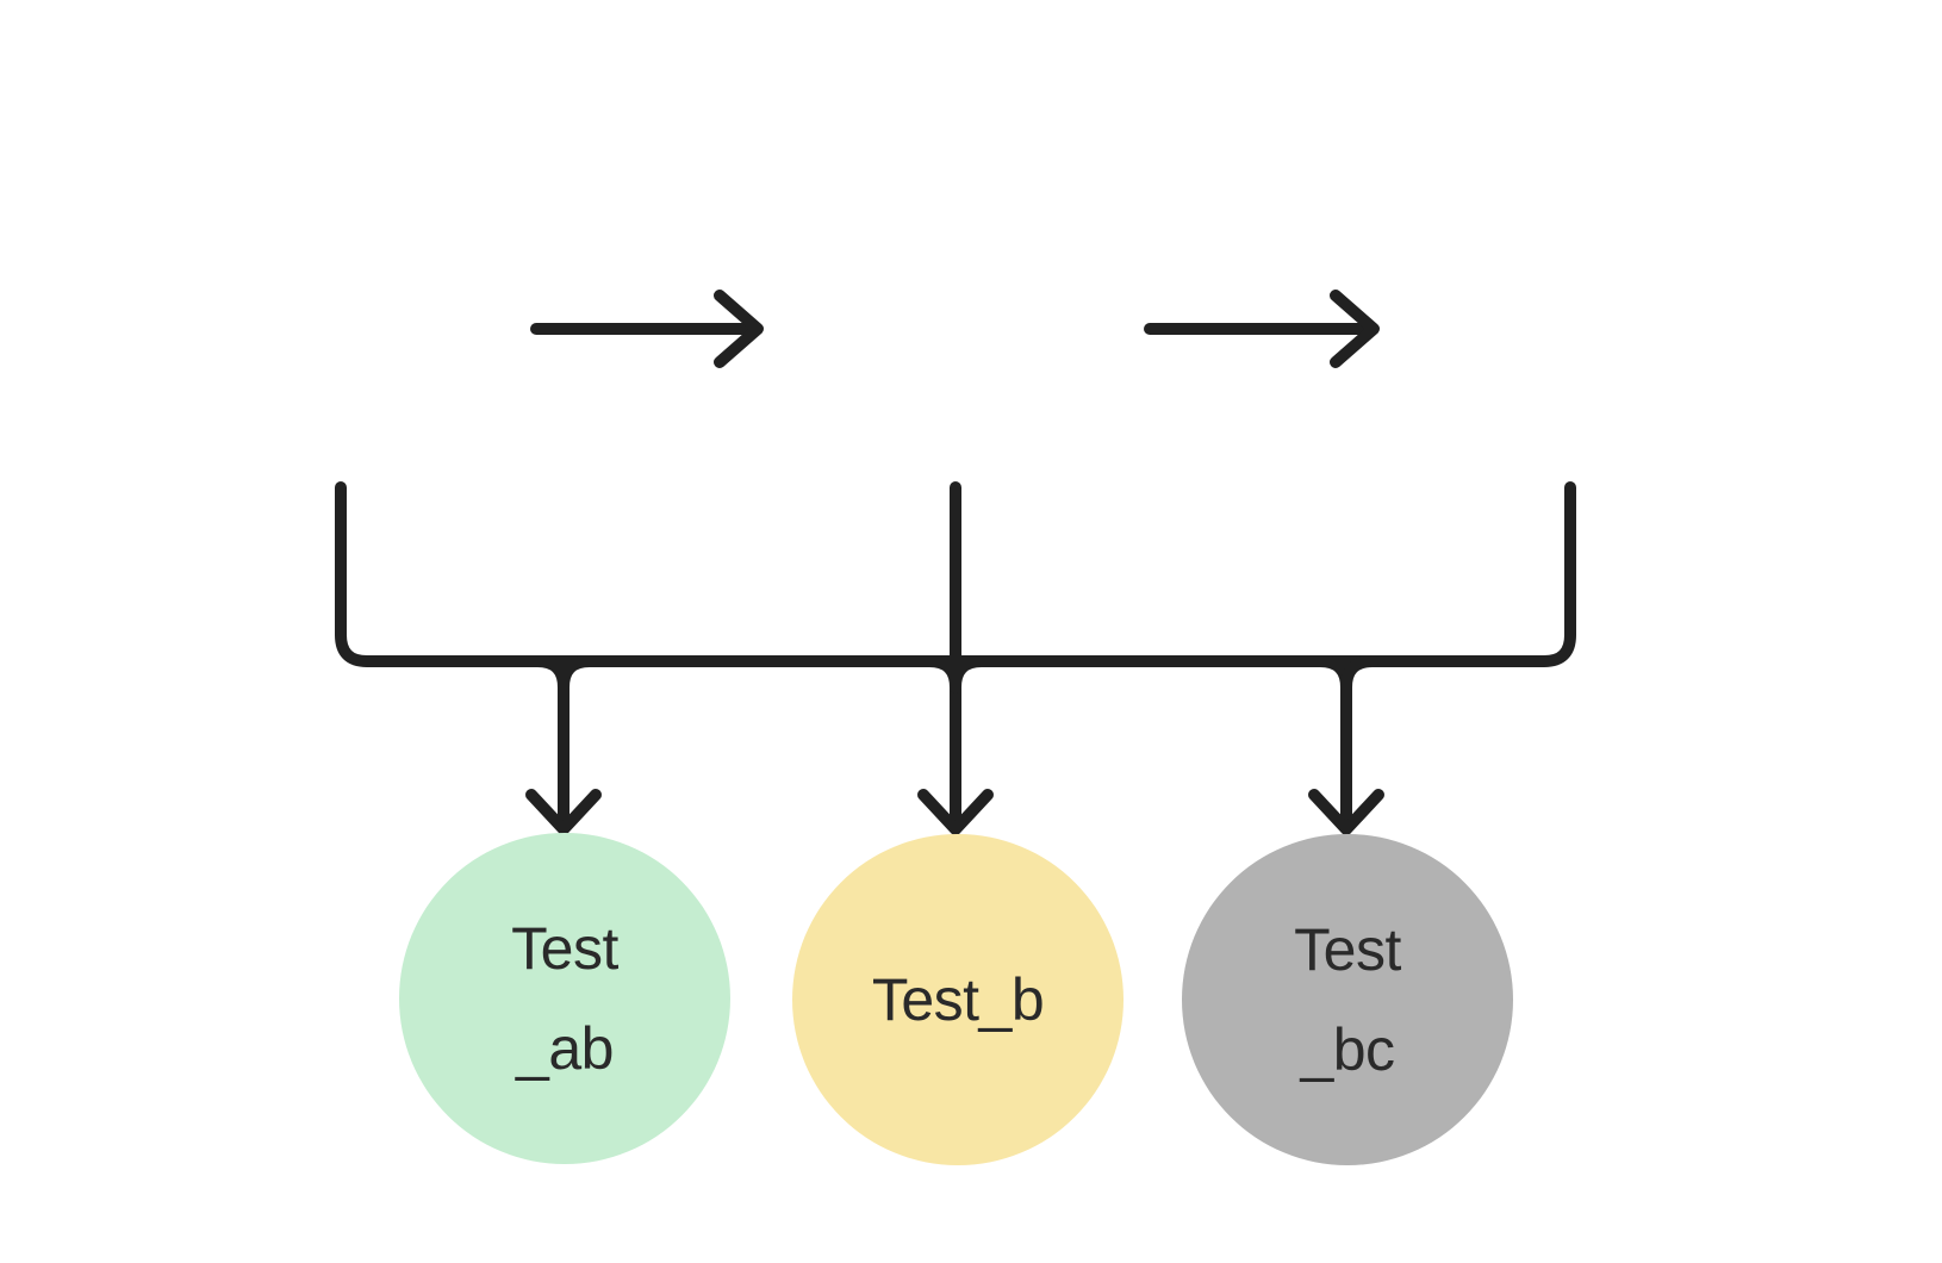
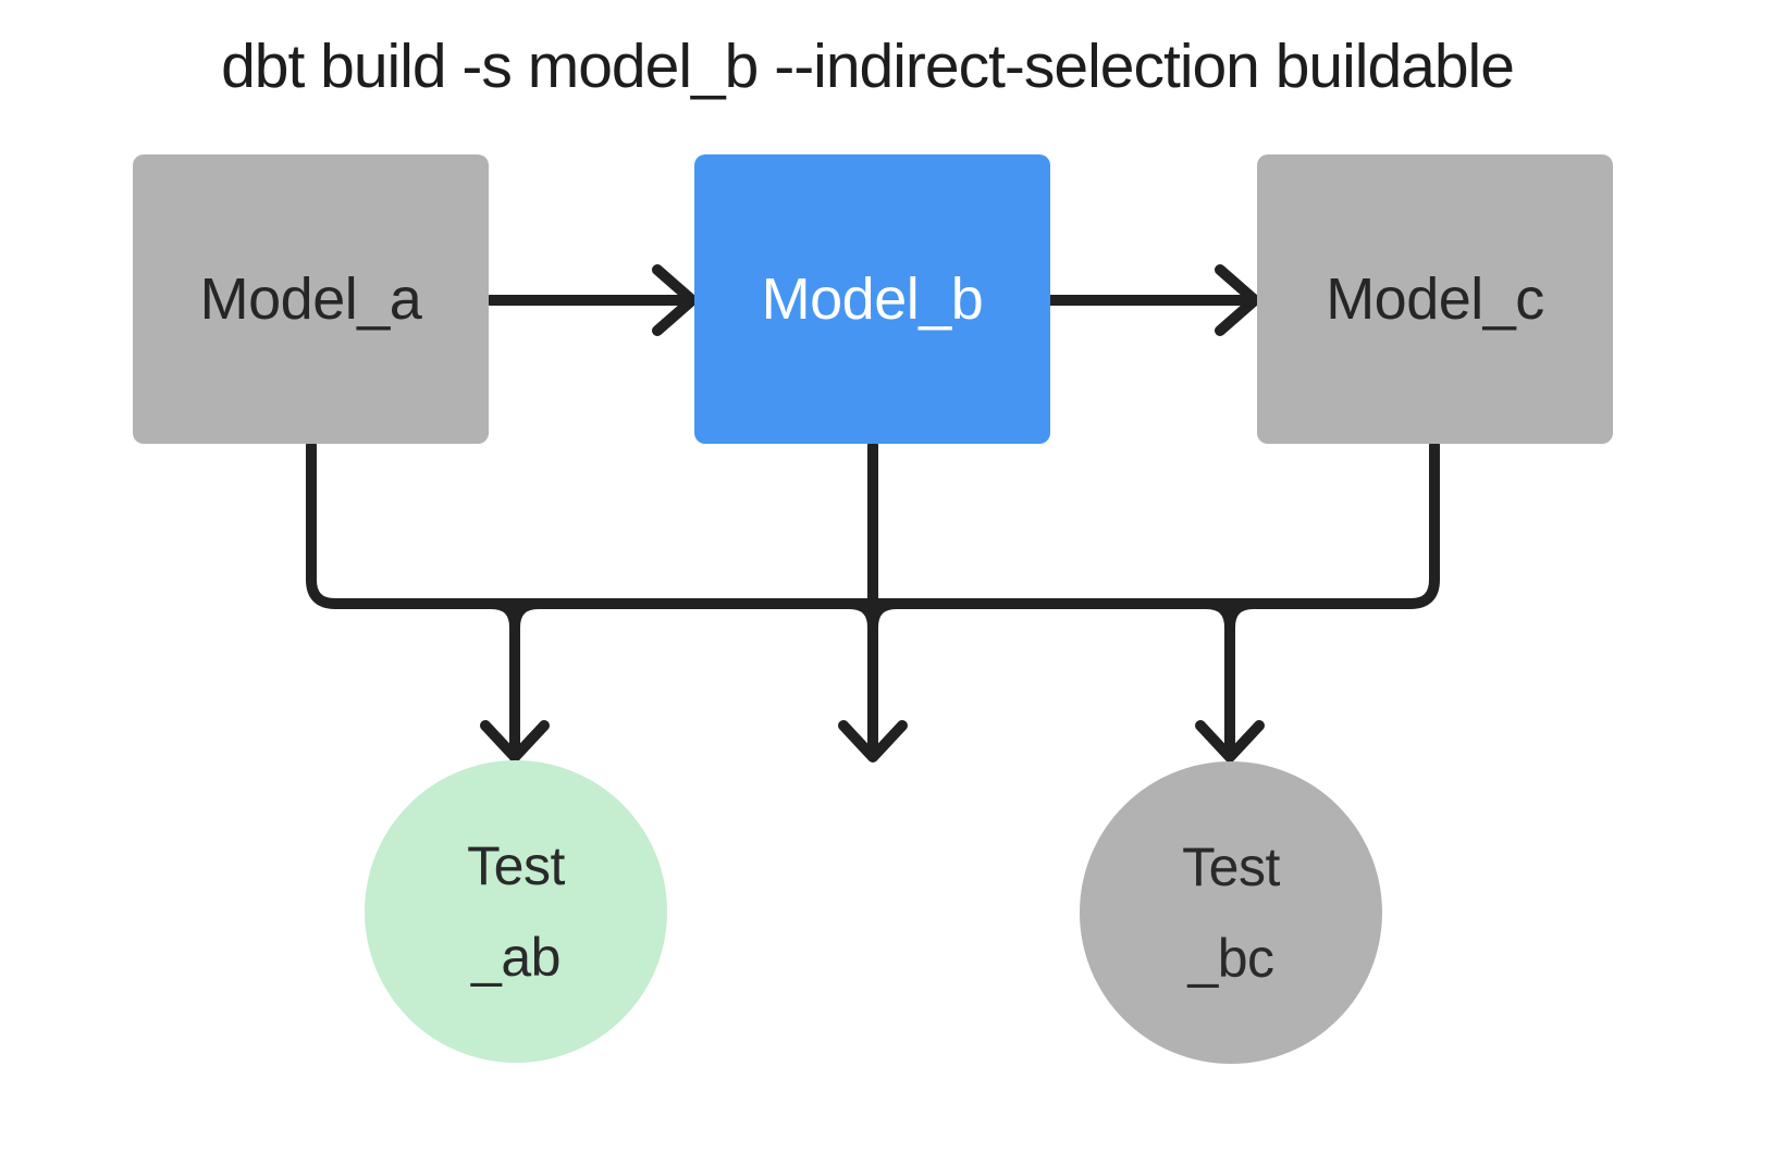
+ dbt build -s model_b --indirect-selection buildable
+ Model_a
+ Model_b
+ Model_c
  Test
  _ab
- Test_b
  Test
  _bc
